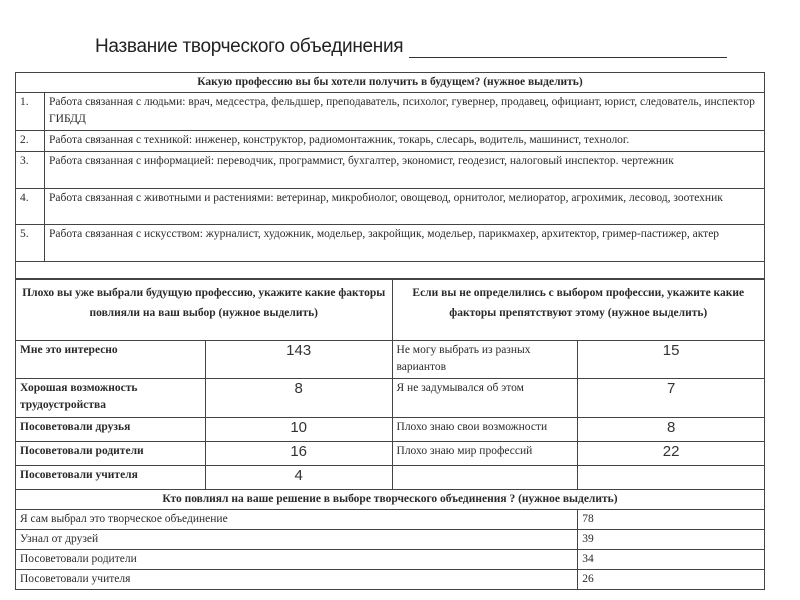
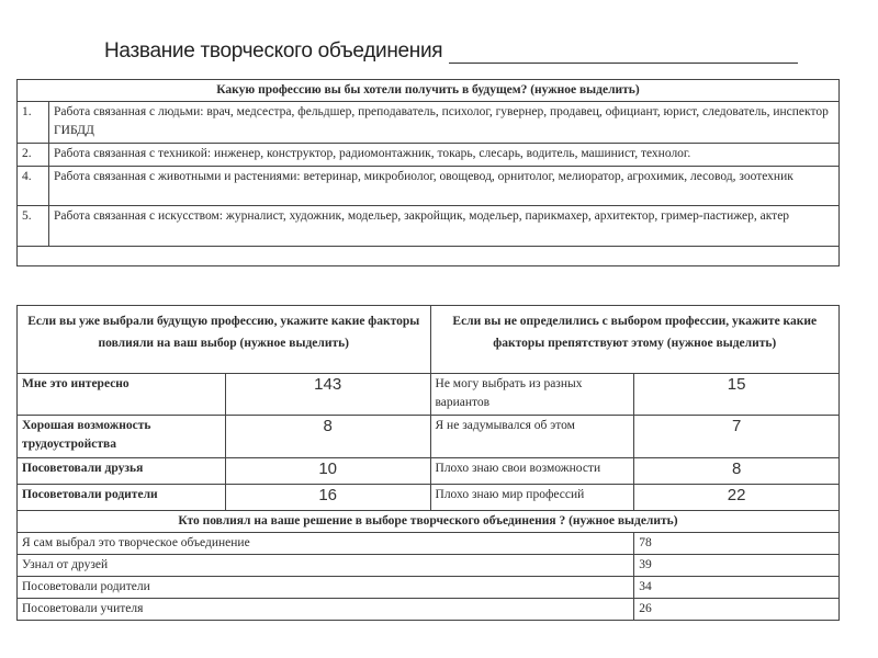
  Название творческого объединения
  Какую профессию вы бы хотели получить в будущем? (нужное выделить)
  1.	Работа связанная с людьми: врач, медсестра, фельдшер, преподаватель, психолог, гувернер, продавец, официант, юрист, следователь, инспектор ГИБДД
  2.	Работа связанная с техникой: инженер, конструктор, радиомонтажник, токарь, слесарь, водитель, машинист, технолог.
- 3.	Работа связанная с информацией: переводчик, программист, бухгалтер, экономист, геодезист, налоговый инспектор. чертежник
  4.	Работа связанная с животными и растениями: ветеринар, микробиолог, овощевод, орнитолог, мелиоратор, агрохимик, лесовод, зоотехник
  5.	Работа связанная с искусством: журналист, художник, модельер, закройщик, модельер, парикмахер, архитектор, гример-пастижер, актер
- Плохо вы уже выбрали будущую профессию, укажите какие факторы повлияли на ваш выбор (нужное выделить)	Если вы не определились с выбором профессии, укажите какие факторы препятствуют этому (нужное выделить)
+ Если вы уже выбрали будущую профессию, укажите какие факторы повлияли на ваш выбор (нужное выделить)	Если вы не определились с выбором профессии, укажите какие факторы препятствуют этому (нужное выделить)
  Мне это интересно	143	Не могу выбрать из разных вариантов	15
  Хорошая возможность трудоустройства	8	Я не задумывался об этом	7
  Посоветовали друзья	10	Плохо знаю свои возможности	8
  Посоветовали родители	16	Плохо знаю мир профессий	22
- Посоветовали учителя	4
  Кто повлиял на ваше решение в выборе творческого объединения ? (нужное выделить)
  Я сам выбрал это творческое объединение	78
  Узнал от друзей	39
  Посоветовали родители	34
  Посоветовали учителя	26
